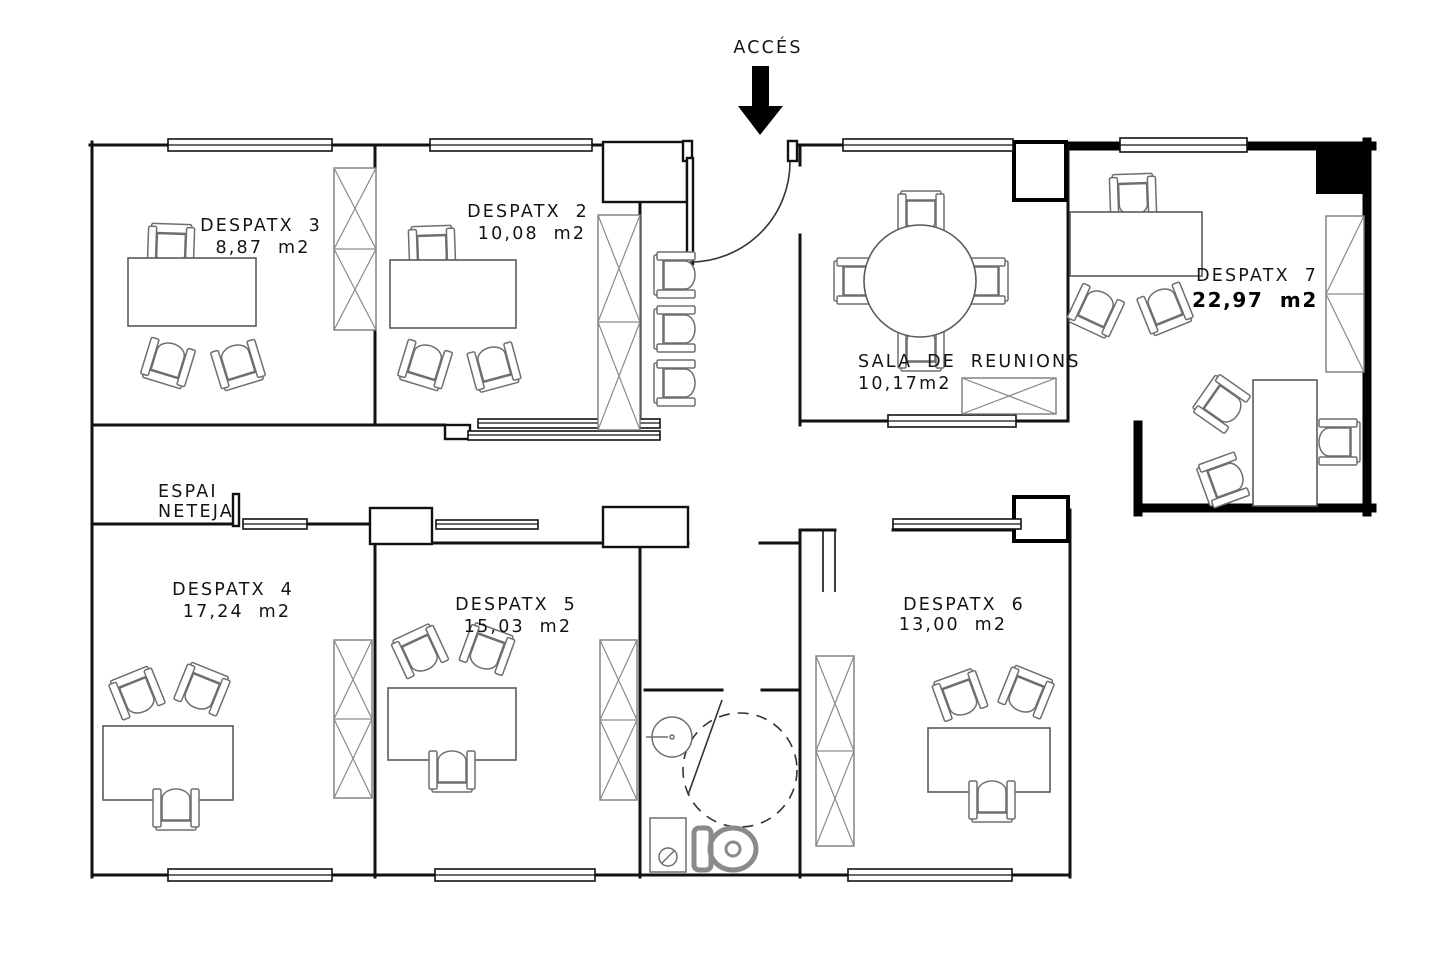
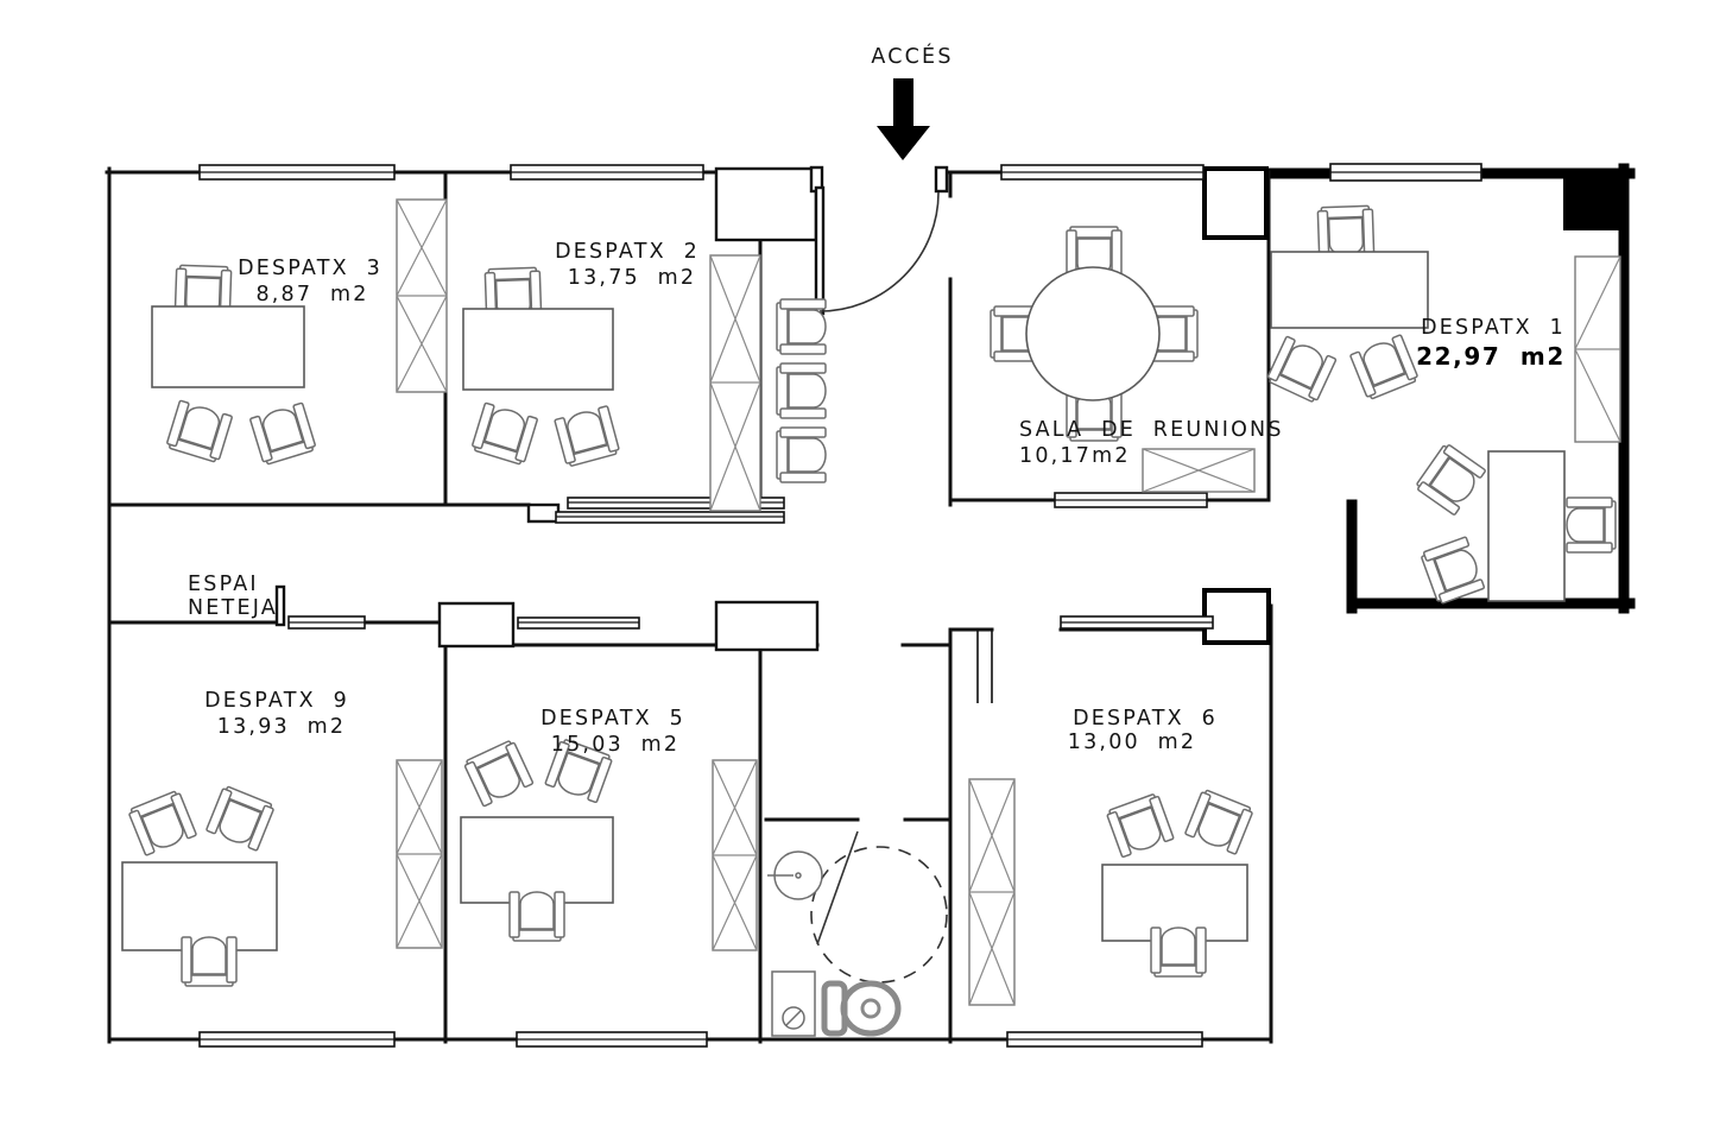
  ACCÉS
  DESPATX 3
  8,87 m2
  DESPATX 2
- 10,08 m2
+ 13,75 m2
  SALA DE REUNIONS
  10,17m2
- DESPATX 7
+ DESPATX 1
  22,97 m2
  ESPAI
  NETEJA
- DESPATX 4
+ DESPATX 9
- 17,24 m2
+ 13,93 m2
  DESPATX 5
  15,03 m2
  DESPATX 6
  13,00 m2
